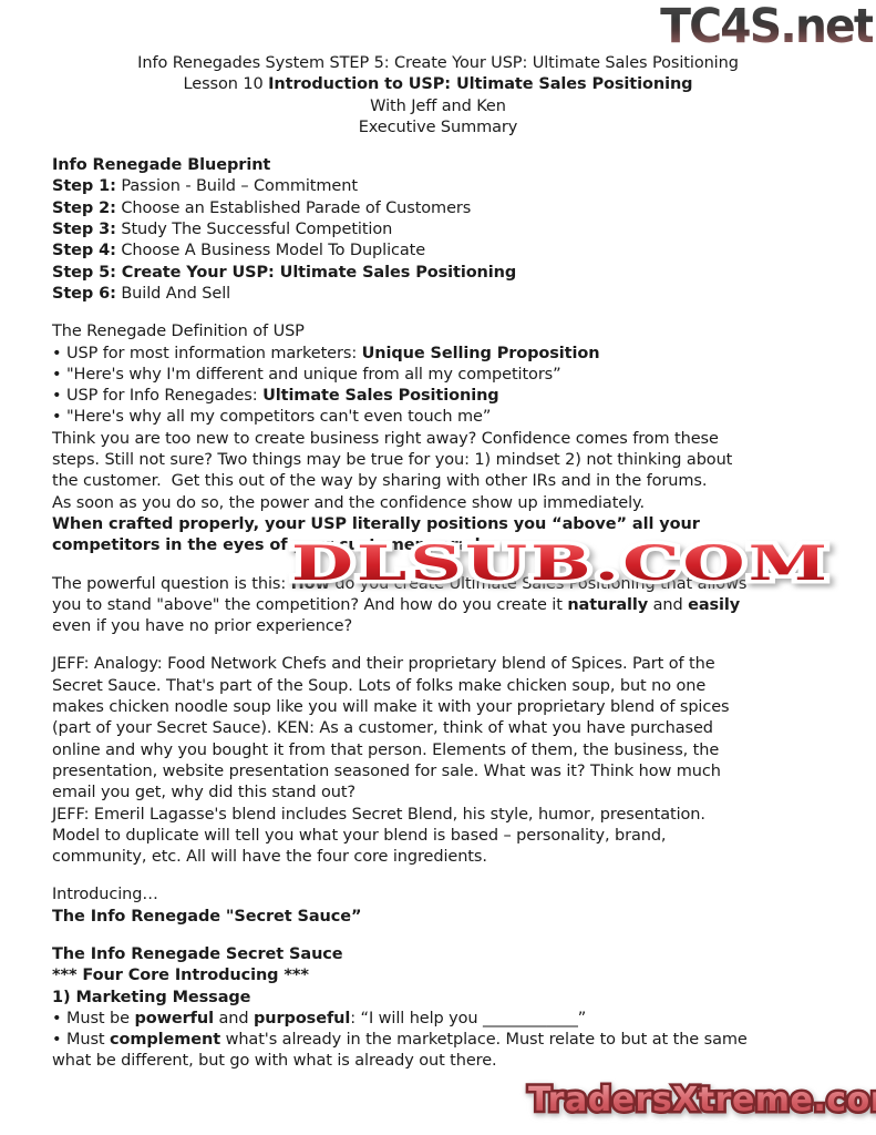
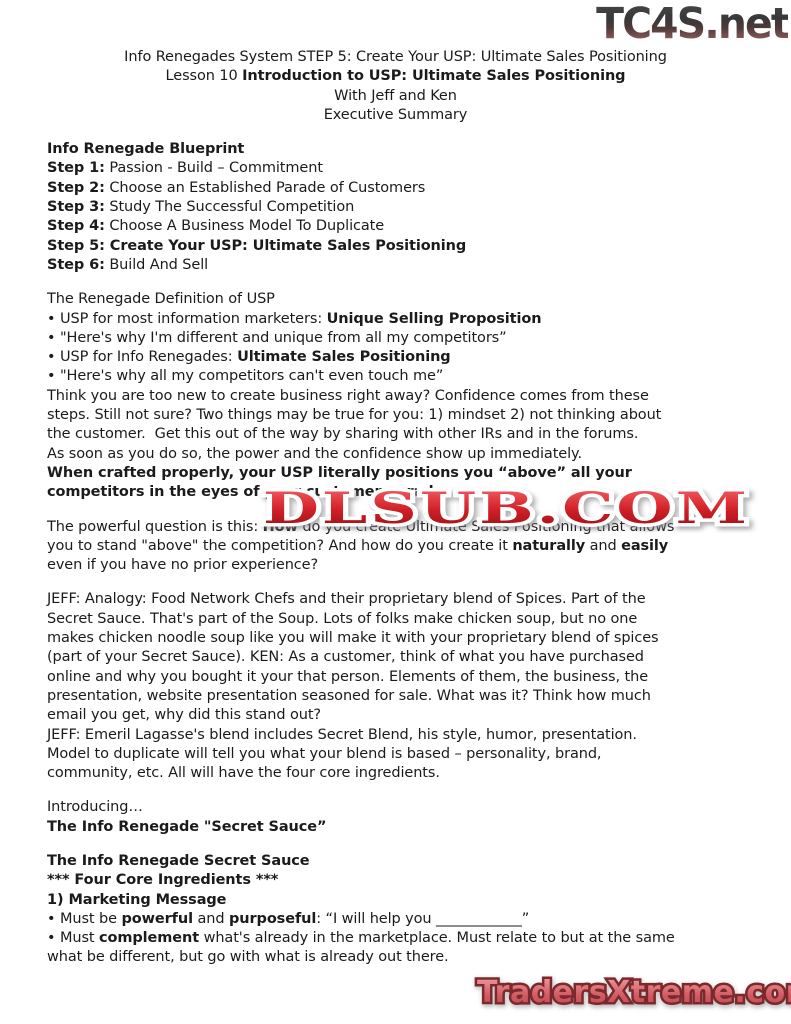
  TC4S.net
  Info Renegades System STEP 5: Create Your USP: Ultimate Sales Positioning
  Lesson 10 Introduction to USP: Ultimate Sales Positioning
  With Jeff and Ken
  Executive Summary
  Info Renegade Blueprint
  Step 1: Passion - Build – Commitment
  Step 2: Choose an Established Parade of Customers
  Step 3: Study The Successful Competition
  Step 4: Choose A Business Model To Duplicate
  Step 5: Create Your USP: Ultimate Sales Positioning
  Step 6: Build And Sell
  The Renegade Definition of USP
  • USP for most information marketers: Unique Selling Proposition
  • "Here's why I'm different and unique from all my competitors”
  • USP for Info Renegades: Ultimate Sales Positioning
  • "Here's why all my competitors can't even touch me”
  Think you are too new to create business right away? Confidence comes from these
  steps. Still not sure? Two things may be true for you: 1) mindset 2) not thinking about
  the customer. Get this out of the way by sharing with other IRs and in the forums.
  As soon as you do so, the power and the confidence show up immediately.
  When crafted properly, your USP literally positions you “above” all your
  you to stand "above" the competition? And how do you create it naturally and easily
  even if you have no prior experience?
  JEFF: Analogy: Food Network Chefs and their proprietary blend of Spices. Part of the
  Secret Sauce. That's part of the Soup. Lots of folks make chicken soup, but no one
  makes chicken noodle soup like you will make it with your proprietary blend of spices
  (part of your Secret Sauce). KEN: As a customer, think of what you have purchased
- online and why you bought it from that person. Elements of them, the business, the
+ online and why you bought it your that person. Elements of them, the business, the
  presentation, website presentation seasoned for sale. What was it? Think how much
  email you get, why did this stand out?
  JEFF: Emeril Lagasse's blend includes Secret Blend, his style, humor, presentation.
  Model to duplicate will tell you what your blend is based – personality, brand,
  community, etc. All will have the four core ingredients.
  Introducing…
  The Info Renegade "Secret Sauce”
  The Info Renegade Secret Sauce
- *** Four Core Introducing ***
+ *** Four Core Ingredients ***
  1) Marketing Message
  • Must be powerful and purposeful: “I will help you ____________”
  • Must complement what's already in the marketplace. Must relate to but at the same
  what be different, but go with what is already out there.
  DLSUB.COM
  TradersXtreme.co
